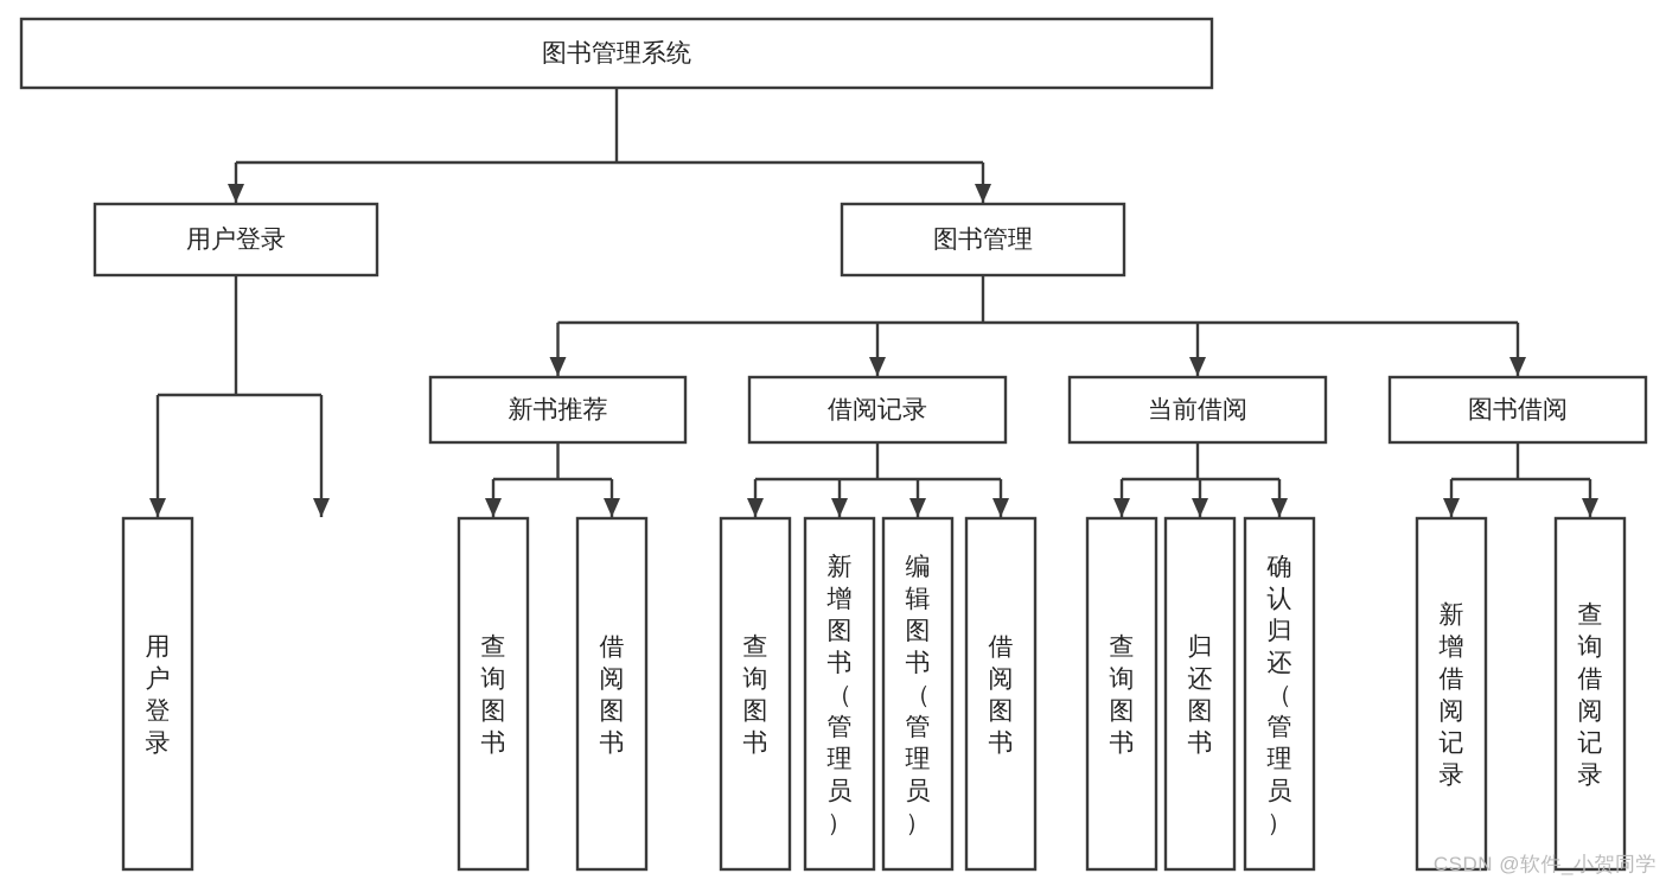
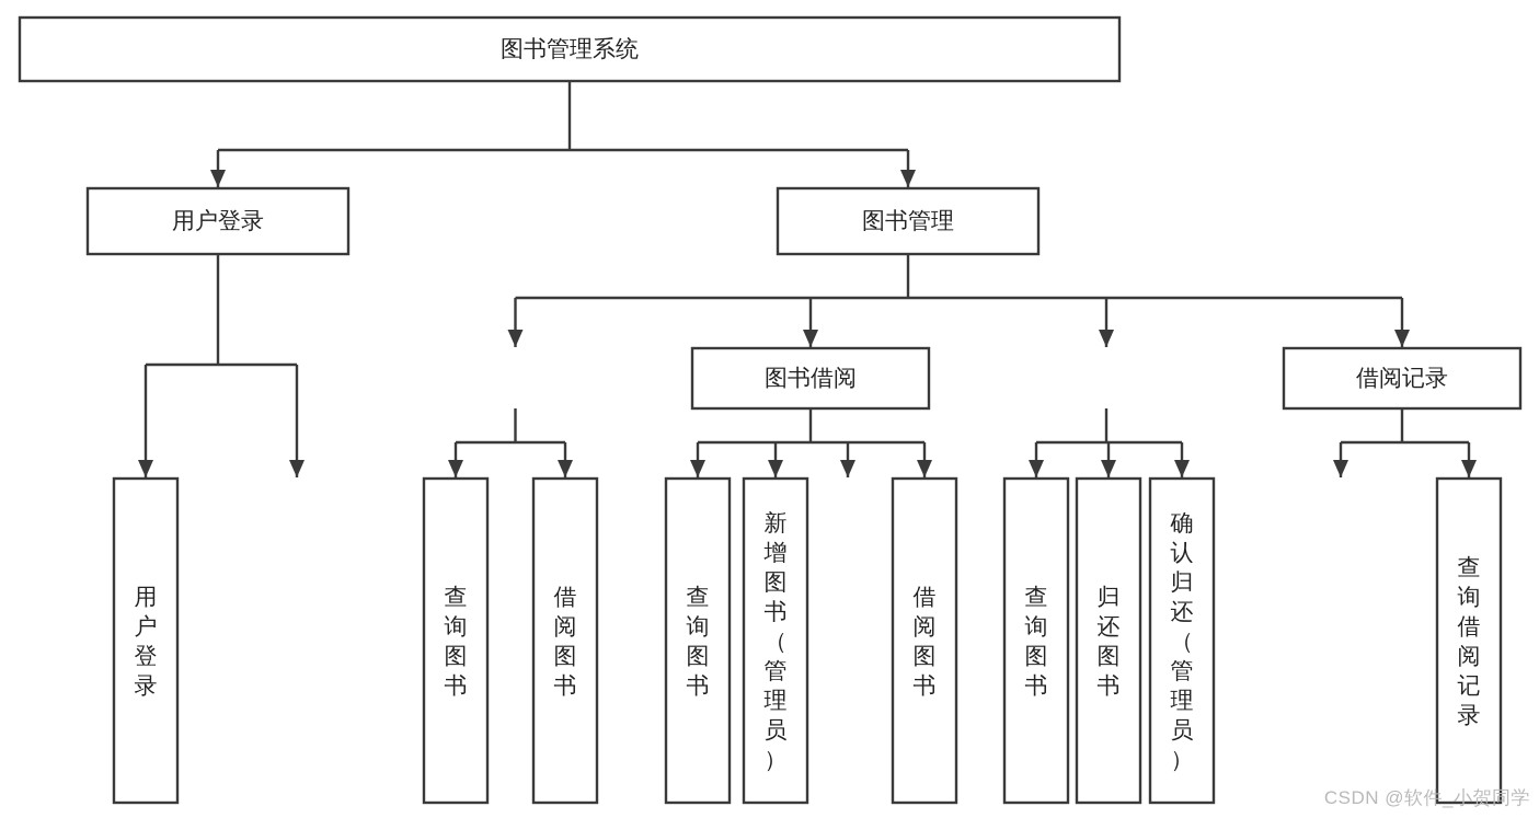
  图书管理系统
  用户登录
  图书管理
- 新书推荐
- 借阅记录
+ 图书借阅
- 当前借阅
- 图书借阅
+ 借阅记录
  用户登录
  查询图书
  借阅图书
  查询图书
  新增图书（管理员）
- 编辑图书（管理员）
  借阅图书
  查询图书
  归还图书
  确认归还（管理员）
- 新增借阅记录
  查询借阅记录
  CSDN @软件_小贺同学
